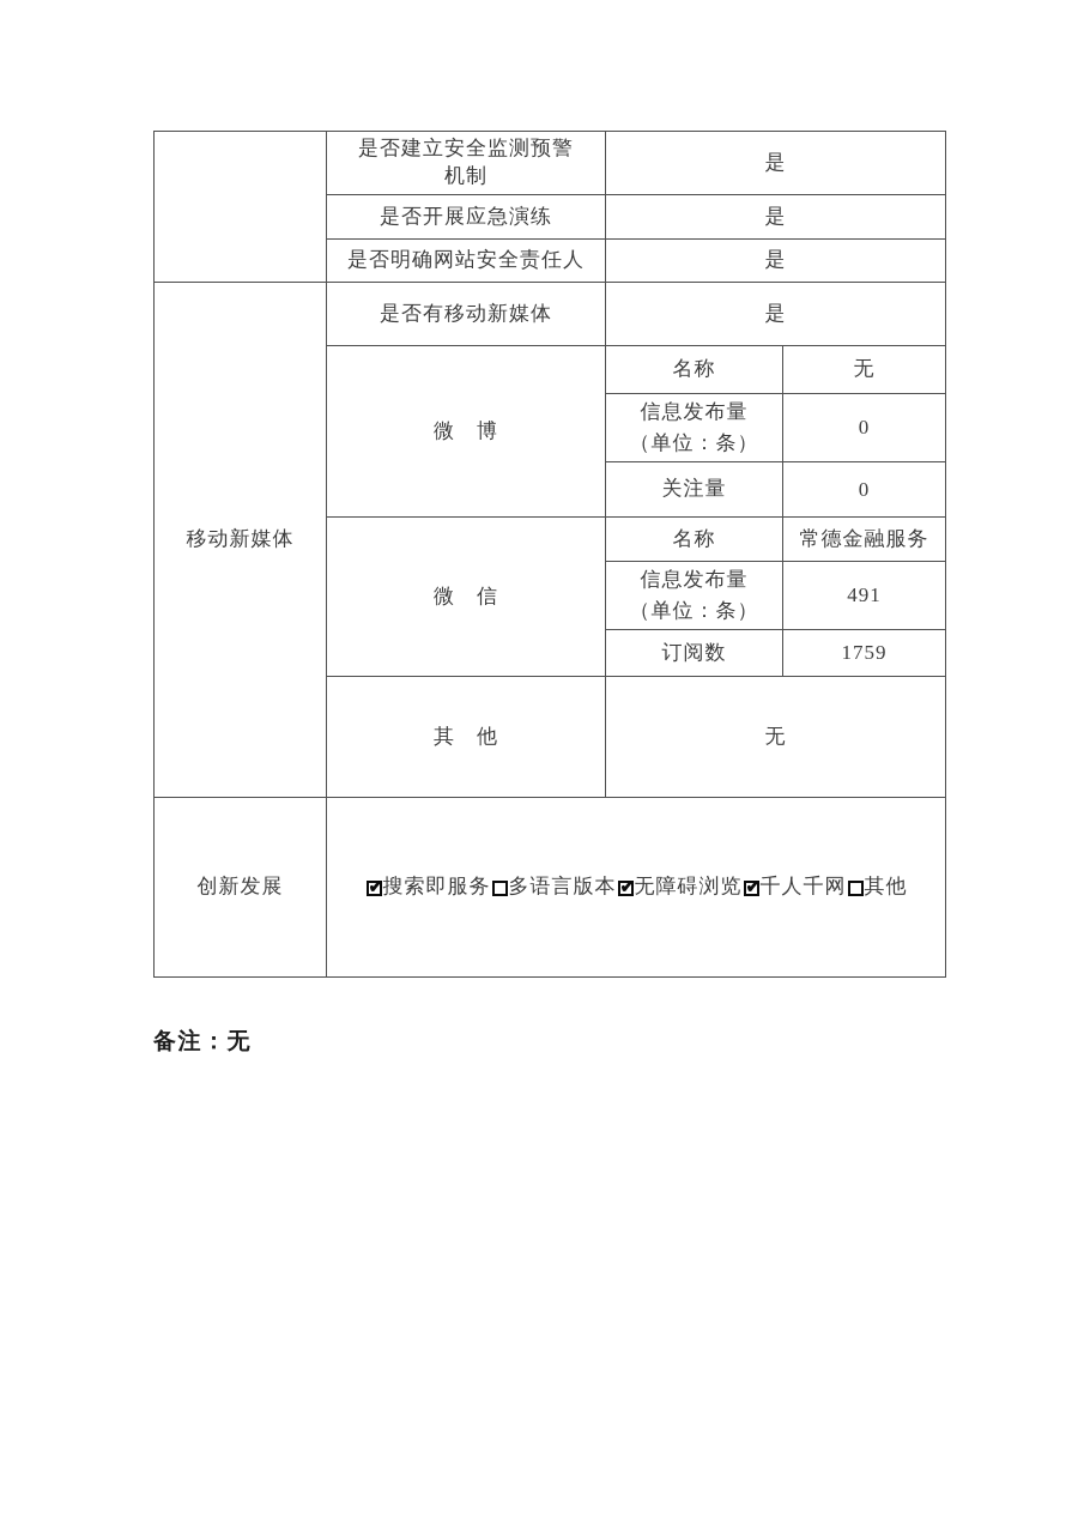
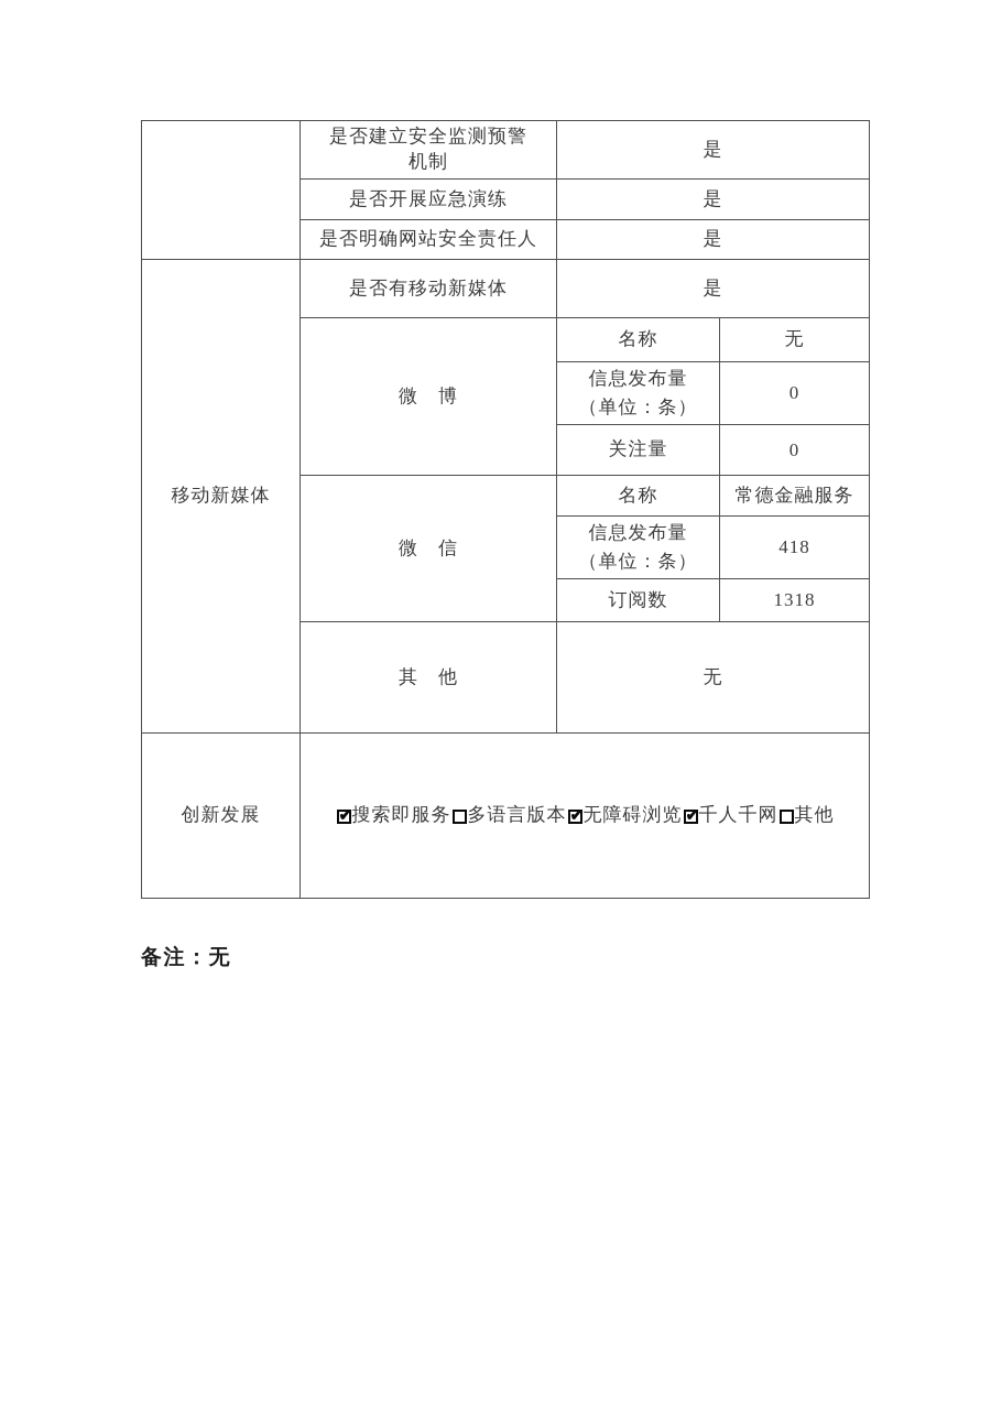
  	是否建立安全监测预警机制	是
  是否开展应急演练	是
  是否明确网站安全责任人	是
  移动新媒体	是否有移动新媒体	是
  微 博	名称	无
  信息发布量（单位：条）	0
  关注量	0
  微 信	名称	常德金融服务
- 信息发布量（单位：条）	491
+ 信息发布量（单位：条）	418
- 订阅数	1759
+ 订阅数	1318
  其 他	无
  创新发展	搜索即服务 多语言版本 无障碍浏览 千人千网 其他
  备注：无
